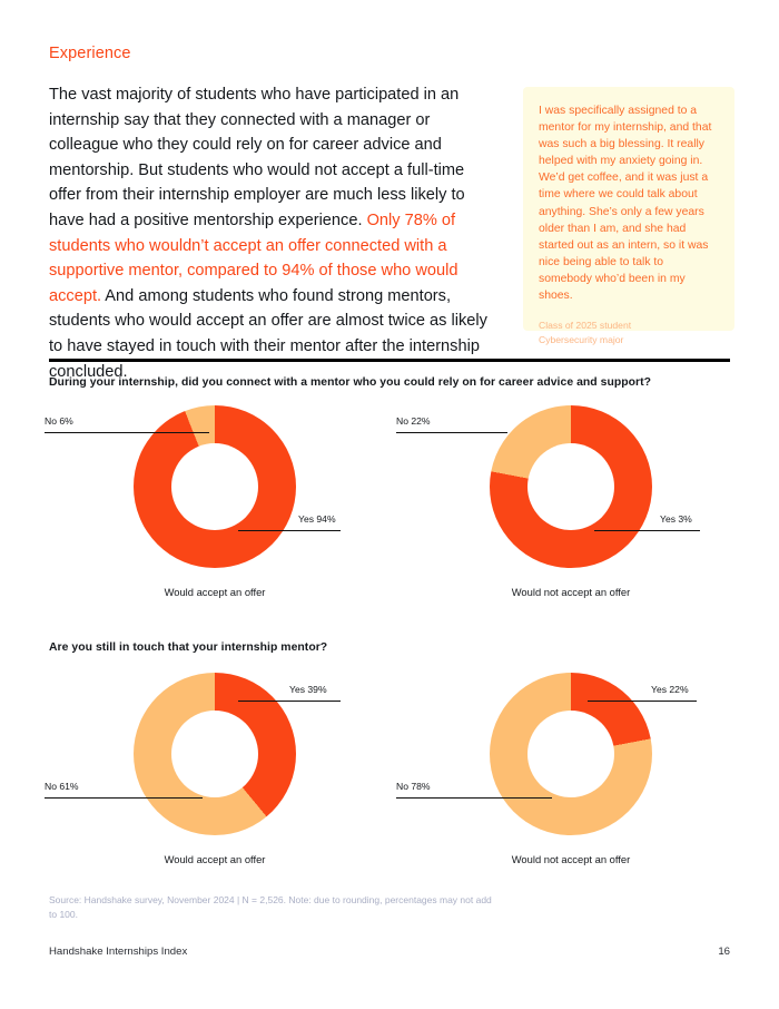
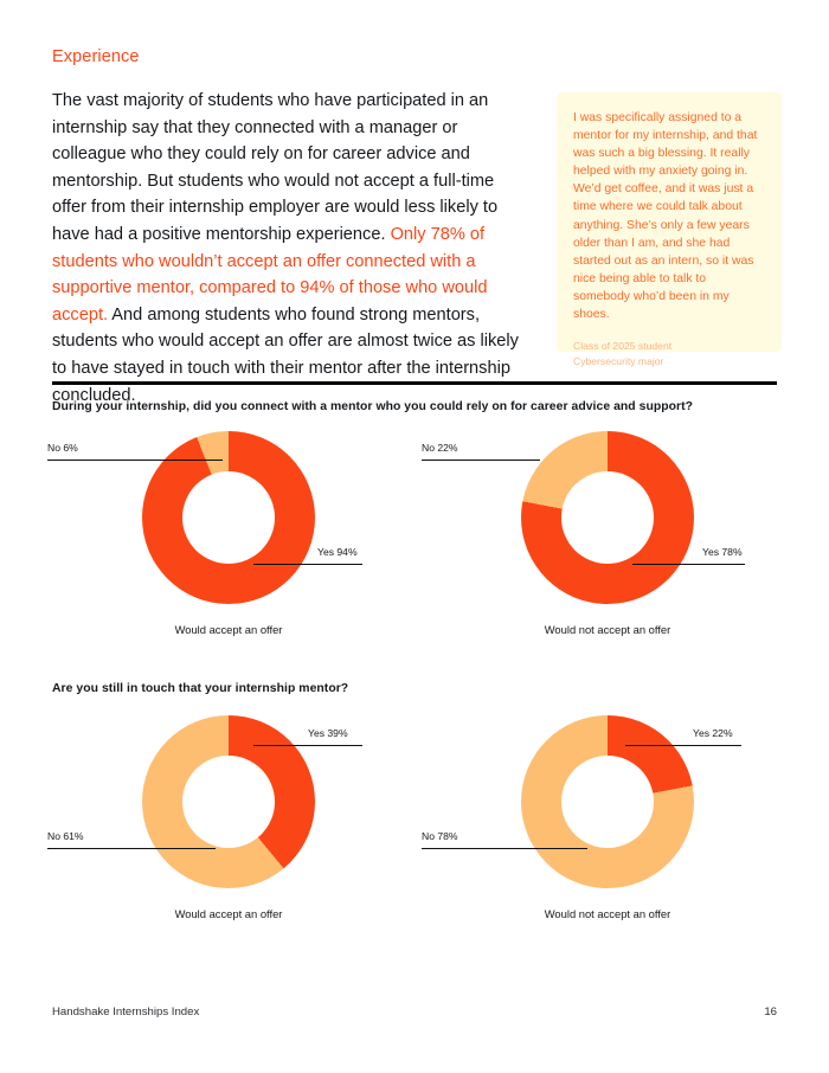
  Experience
- The vast majority of students who have participated in an internship say that they connected with a manager or colleague who they could rely on for career advice and mentorship. But students who would not accept a full-time offer from their internship employer are much less likely to have had a positive mentorship experience. Only 78% of students who wouldn’t accept an offer connected with a supportive mentor, compared to 94% of those who would accept. And among students who found strong mentors, students who would accept an offer are almost twice as likely to have stayed in touch with their mentor after the internship concluded.
+ The vast majority of students who have participated in an internship say that they connected with a manager or colleague who they could rely on for career advice and mentorship. But students who would not accept a full-time offer from their internship employer are would less likely to have had a positive mentorship experience. Only 78% of students who wouldn’t accept an offer connected with a supportive mentor, compared to 94% of those who would accept. And among students who found strong mentors, students who would accept an offer are almost twice as likely to have stayed in touch with their mentor after the internship concluded.
  I was specifically assigned to a mentor for my internship, and that was such a big blessing. It really helped with my anxiety going in. We’d get coffee, and it was just a time where we could talk about anything. She’s only a few years older than I am, and she had started out as an intern, so it was nice being able to talk to somebody who’d been in my shoes.
  Class of 2025 student
  Cybersecurity major
  During your internship, did you connect with a mentor who you could rely on for career advice and support?
  No 6%
  Yes 94%
  Would accept an offer
  No 22%
- Yes 3%
+ Yes 78%
  Would not accept an offer
  Are you still in touch that your internship mentor?
  Yes 39%
  No 61%
  Would accept an offer
  Yes 22%
  No 78%
  Would not accept an offer
- Source: Handshake survey, November 2024 | N = 2,526. Note: due to rounding, percentages may not add to 100.
  Handshake Internships Index
  16
